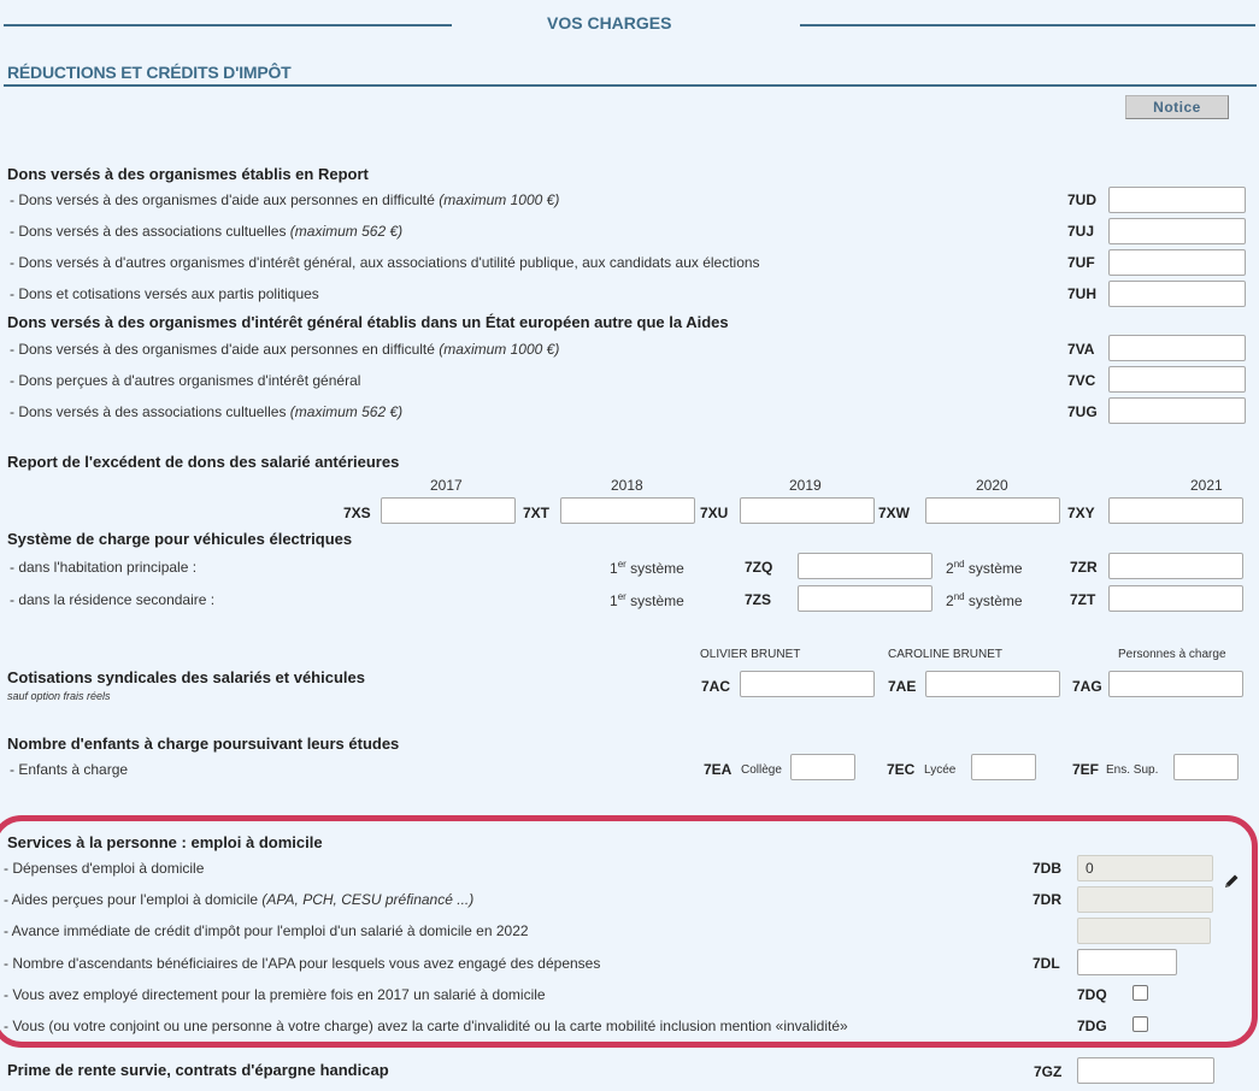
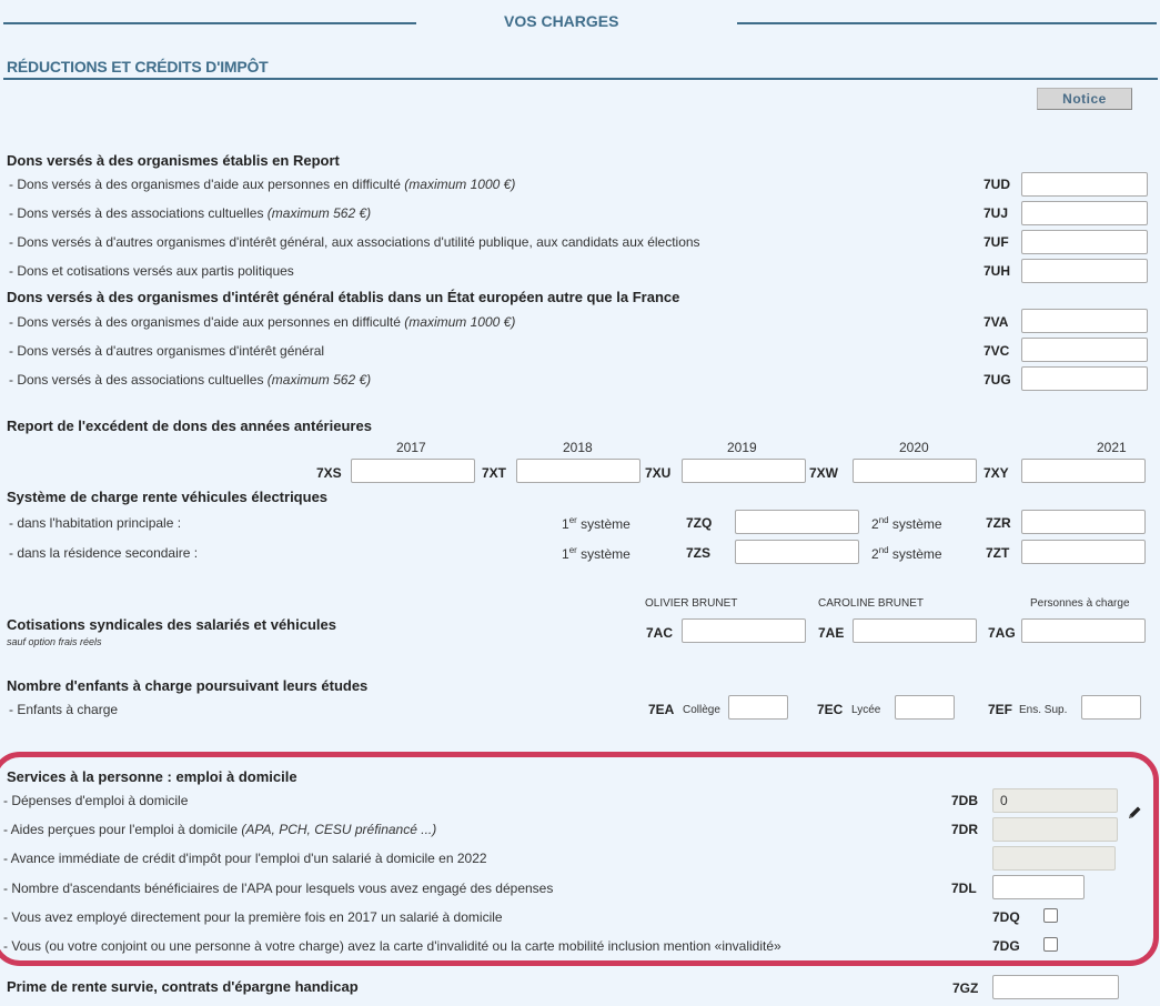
  VOS CHARGES
  RÉDUCTIONS ET CRÉDITS D'IMPÔT
  Notice
  Dons versés à des organismes établis en Report
  - Dons versés à des organismes d'aide aux personnes en difficulté (maximum 1000 €)
  7UD
  - Dons versés à des associations cultuelles (maximum 562 €)
  7UJ
  - Dons versés à d'autres organismes d'intérêt général, aux associations d'utilité publique, aux candidats aux élections
  7UF
  - Dons et cotisations versés aux partis politiques
  7UH
- Dons versés à des organismes d'intérêt général établis dans un État européen autre que la Aides
+ Dons versés à des organismes d'intérêt général établis dans un État européen autre que la France
  - Dons versés à des organismes d'aide aux personnes en difficulté (maximum 1000 €)
  7VA
- - Dons perçues à d'autres organismes d'intérêt général
+ - Dons versés à d'autres organismes d'intérêt général
  7VC
  - Dons versés à des associations cultuelles (maximum 562 €)
  7UG
- Report de l'excédent de dons des salarié antérieures
+ Report de l'excédent de dons des années antérieures
  2017
  7XS
  2018
  7XT
  2019
  7XU
  2020
  7XW
  2021
  7XY
- Système de charge pour véhicules électriques
+ Système de charge rente véhicules électriques
  - dans l'habitation principale :
  1er système
  7ZQ
  2nd système
  7ZR
  - dans la résidence secondaire :
  1er système
  7ZS
  2nd système
  7ZT
  OLIVIER BRUNET
  CAROLINE BRUNET
  Personnes à charge
  Cotisations syndicales des salariés et véhicules
  sauf option frais réels
  7AC
  7AE
  7AG
  Nombre d'enfants à charge poursuivant leurs études
  - Enfants à charge
  7EA
  Collège
  7EC
  Lycée
  7EF
  Ens. Sup.
  Services à la personne : emploi à domicile
  - Dépenses d'emploi à domicile
  7DB
  0
  - Aides perçues pour l'emploi à domicile (APA, PCH, CESU préfinancé ...)
  7DR
  - Avance immédiate de crédit d'impôt pour l'emploi d'un salarié à domicile en 2022
  - Nombre d'ascendants bénéficiaires de l'APA pour lesquels vous avez engagé des dépenses
  7DL
  - Vous avez employé directement pour la première fois en 2017 un salarié à domicile
  7DQ
  - Vous (ou votre conjoint ou une personne à votre charge) avez la carte d'invalidité ou la carte mobilité inclusion mention «invalidité»
  7DG
  Prime de rente survie, contrats d'épargne handicap
  7GZ
